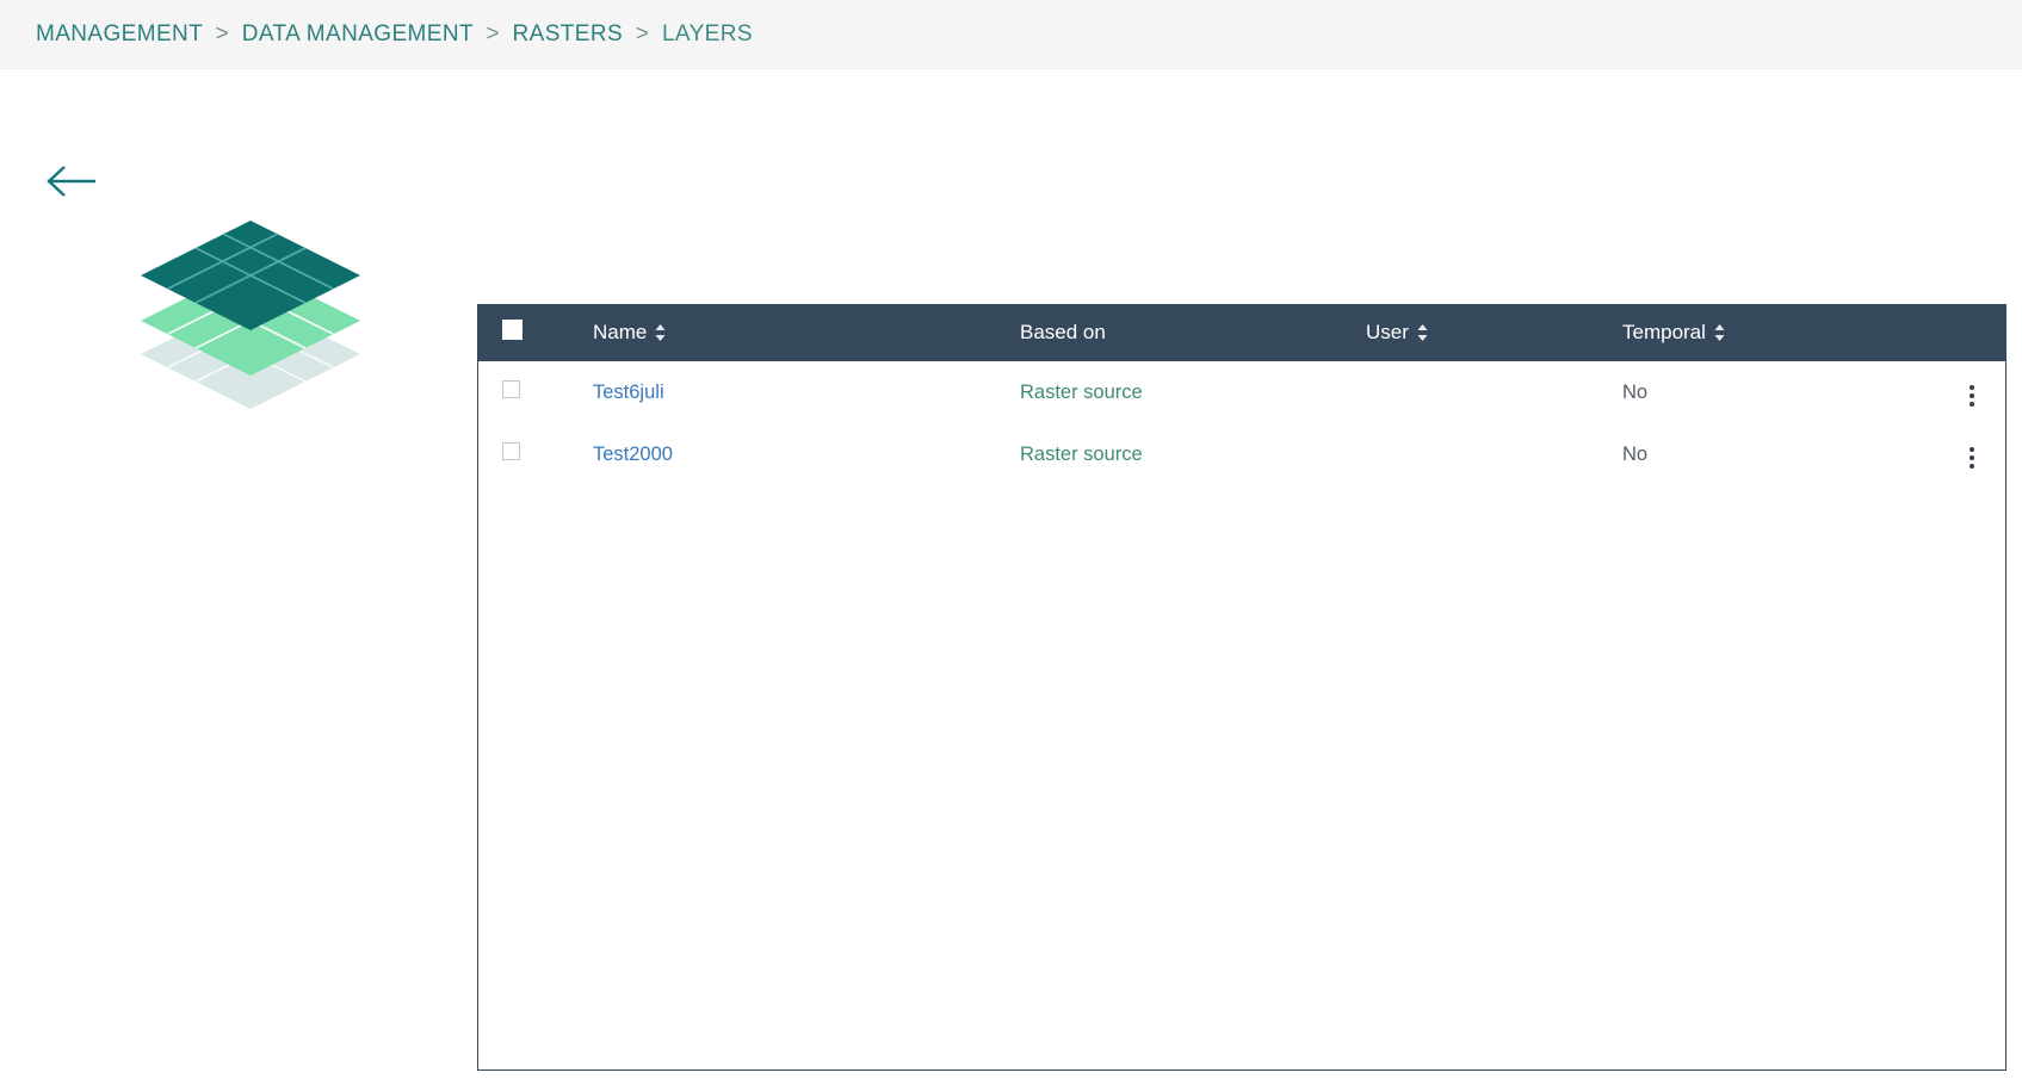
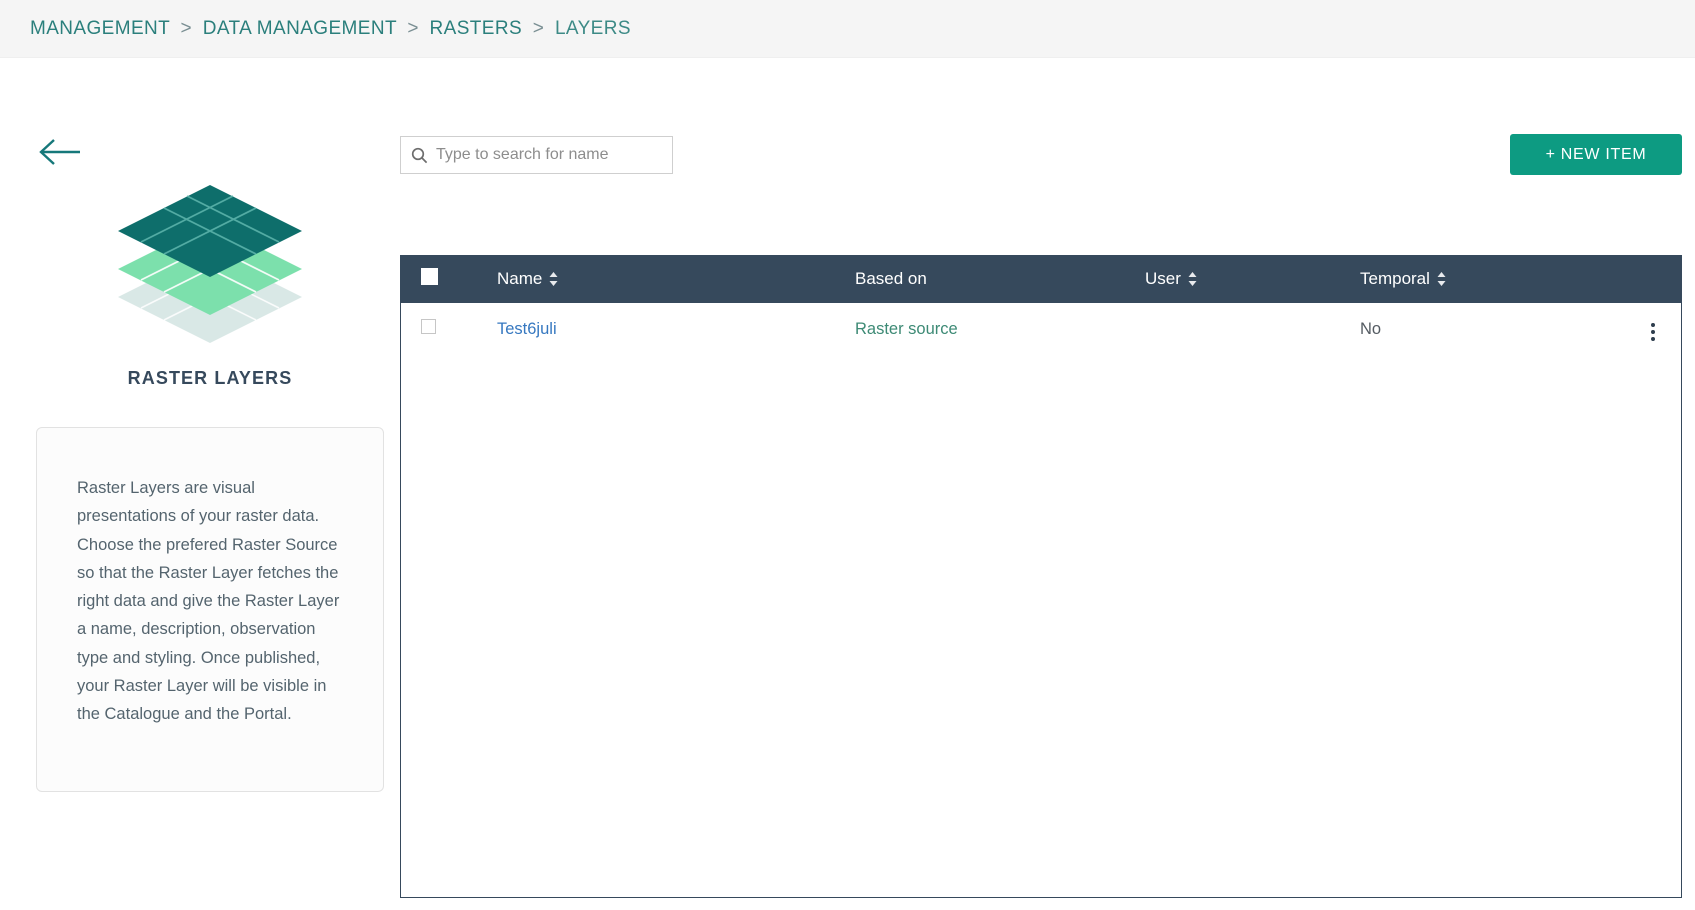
  MANAGEMENT > DATA MANAGEMENT > RASTERS > LAYERS
+ RASTER LAYERS
+ Raster Layers are visual presentations of your raster data. Choose the prefered Raster Source so that the Raster Layer fetches the right data and give the Raster Layer a name, description, observation type and styling. Once published, your Raster Layer will be visible in the Catalogue and the Portal.
+ Type to search for name
+ + NEW ITEM
  	Name	Based on	User	Temporal
  	Test6juli	Raster source		No
- 	Test2000	Raster source		No
